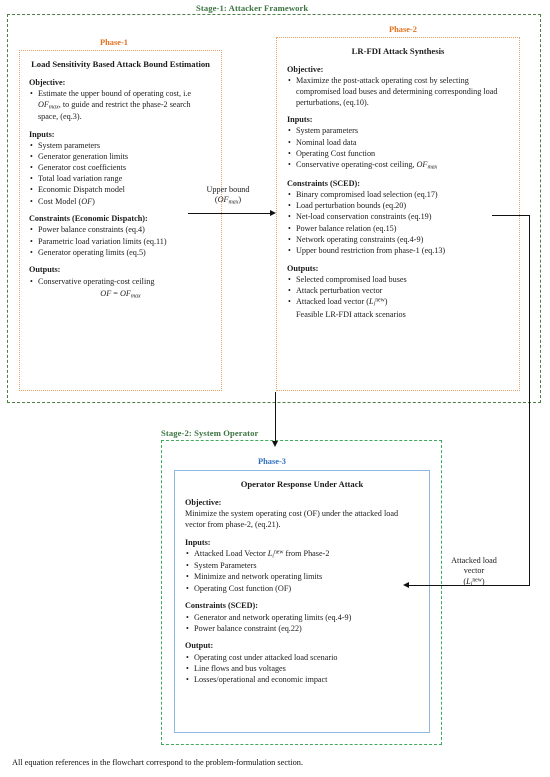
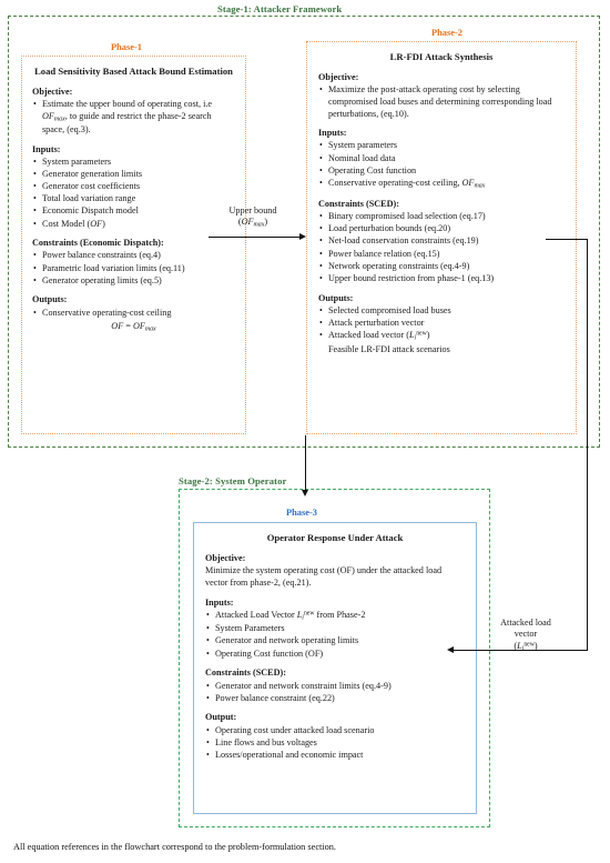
  Stage-1: Attacker Framework
  Phase-1
  Load Sensitivity Based Attack Bound Estimation
  Objective:
  Estimate the upper bound of operating cost, i.e OF , to guide and restrict the phase-2 search space, (eq.3).
  Inputs:
  System parameters
  Generator generation limits
  Generator cost coefficients
  Total load variation range
  Economic Dispatch model
  Cost Model (OF)
  Constraints (Economic Dispatch):
  Power balance constraints (eq.4)
  Parametric load variation limits (eq.11)
  Generator operating limits (eq.5)
  Outputs:
  Conservative operating-cost ceiling
  Phase-2
  LR-FDI Attack Synthesis
  Objective:
  Maximize the post-attack operating cost by selecting compromised load buses and determining corresponding load perturbations, (eq.10).
  Inputs:
  System parameters
  Nominal load data
  Operating Cost function
  Conservative operating-cost ceiling, OF
  Constraints (SCED):
  Binary compromised load selection (eq.17)
  Load perturbation bounds (eq.20)
  Net-load conservation constraints (eq.19)
  Power balance relation (eq.15)
  Network operating constraints (eq.4-9)
  Upper bound restriction from phase-1 (eq.13)
  Outputs:
  Selected compromised load buses
  Attack perturbation vector
  Attacked load vector (L )
  Feasible LR-FDI attack scenarios
  Stage-2: System Operator
  Phase-3
  Operator Response Under Attack
  Objective:
  Minimize the system operating cost (OF) under the attacked load vector from phase-2, (eq.21).
  Inputs:
  Attacked Load Vector L from Phase-2
  System Parameters
- Minimize and network operating limits
+ Generator and network operating limits
  Operating Cost function (OF)
  Constraints (SCED):
- Generator and network operating limits (eq.4-9)
+ Generator and network constraint limits (eq.4-9)
  Power balance constraint (eq.22)
  Output:
  Operating cost under attacked load scenario
  Line flows and bus voltages
  Losses/operational and economic impact
  Upper bound
  Attacked load
  vector
  All equation references in the flowchart correspond to the problem-formulation section.
